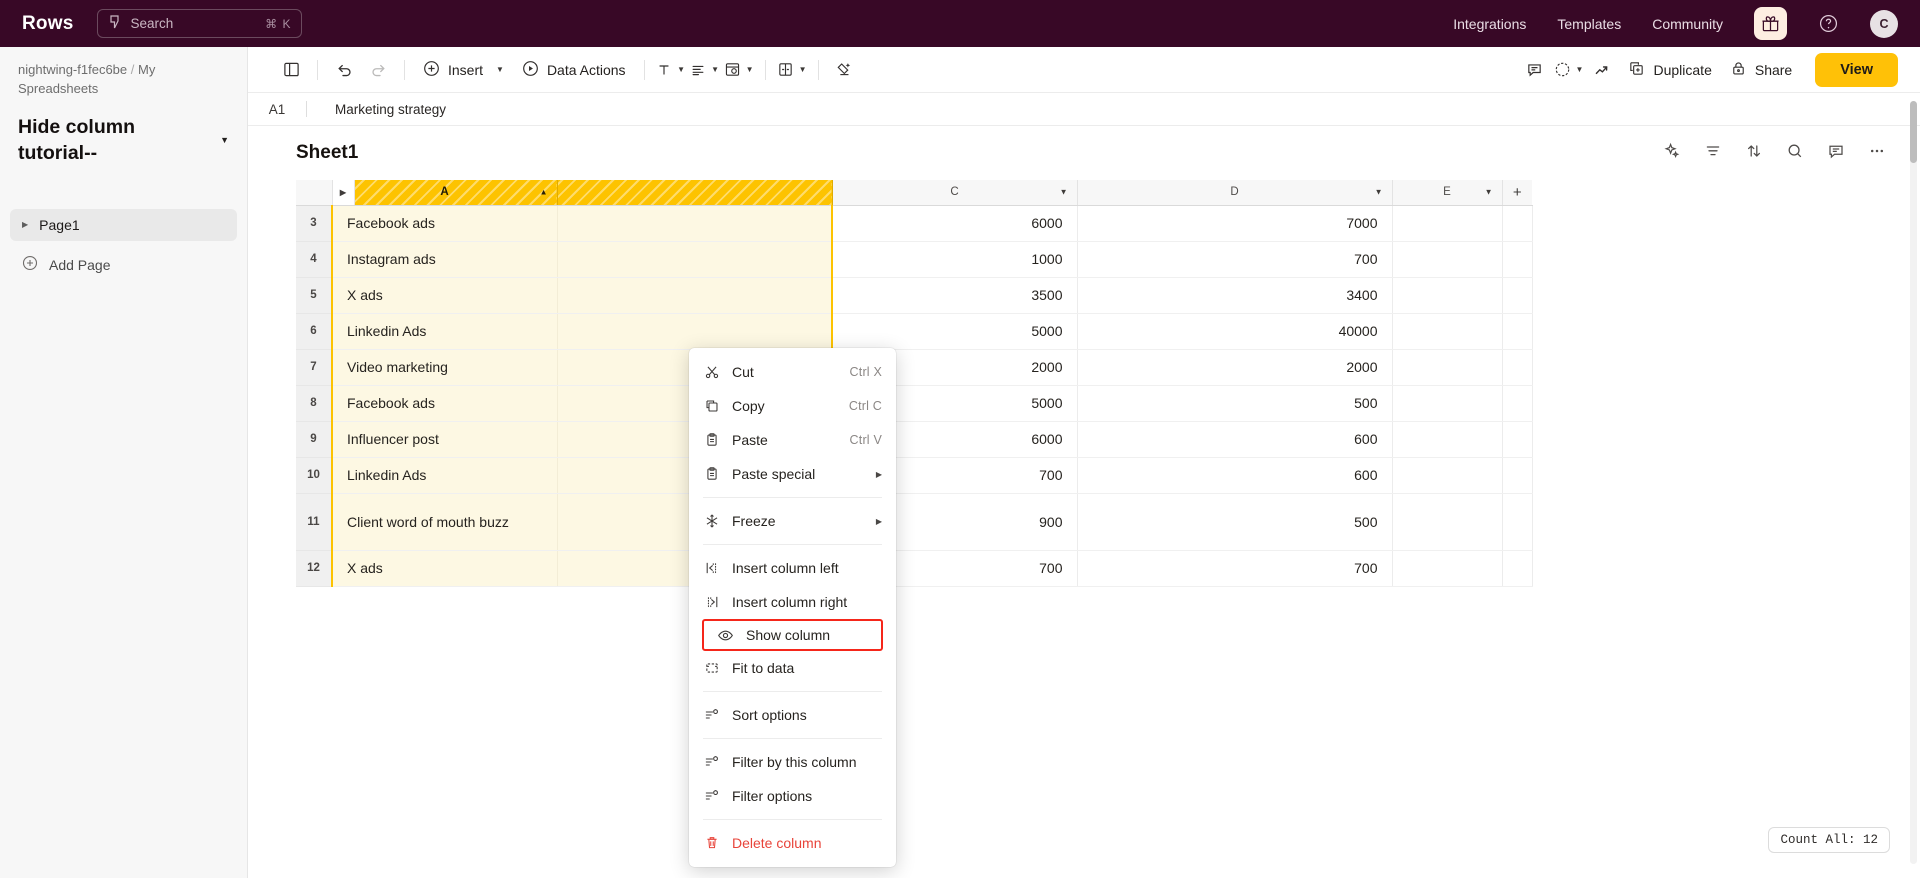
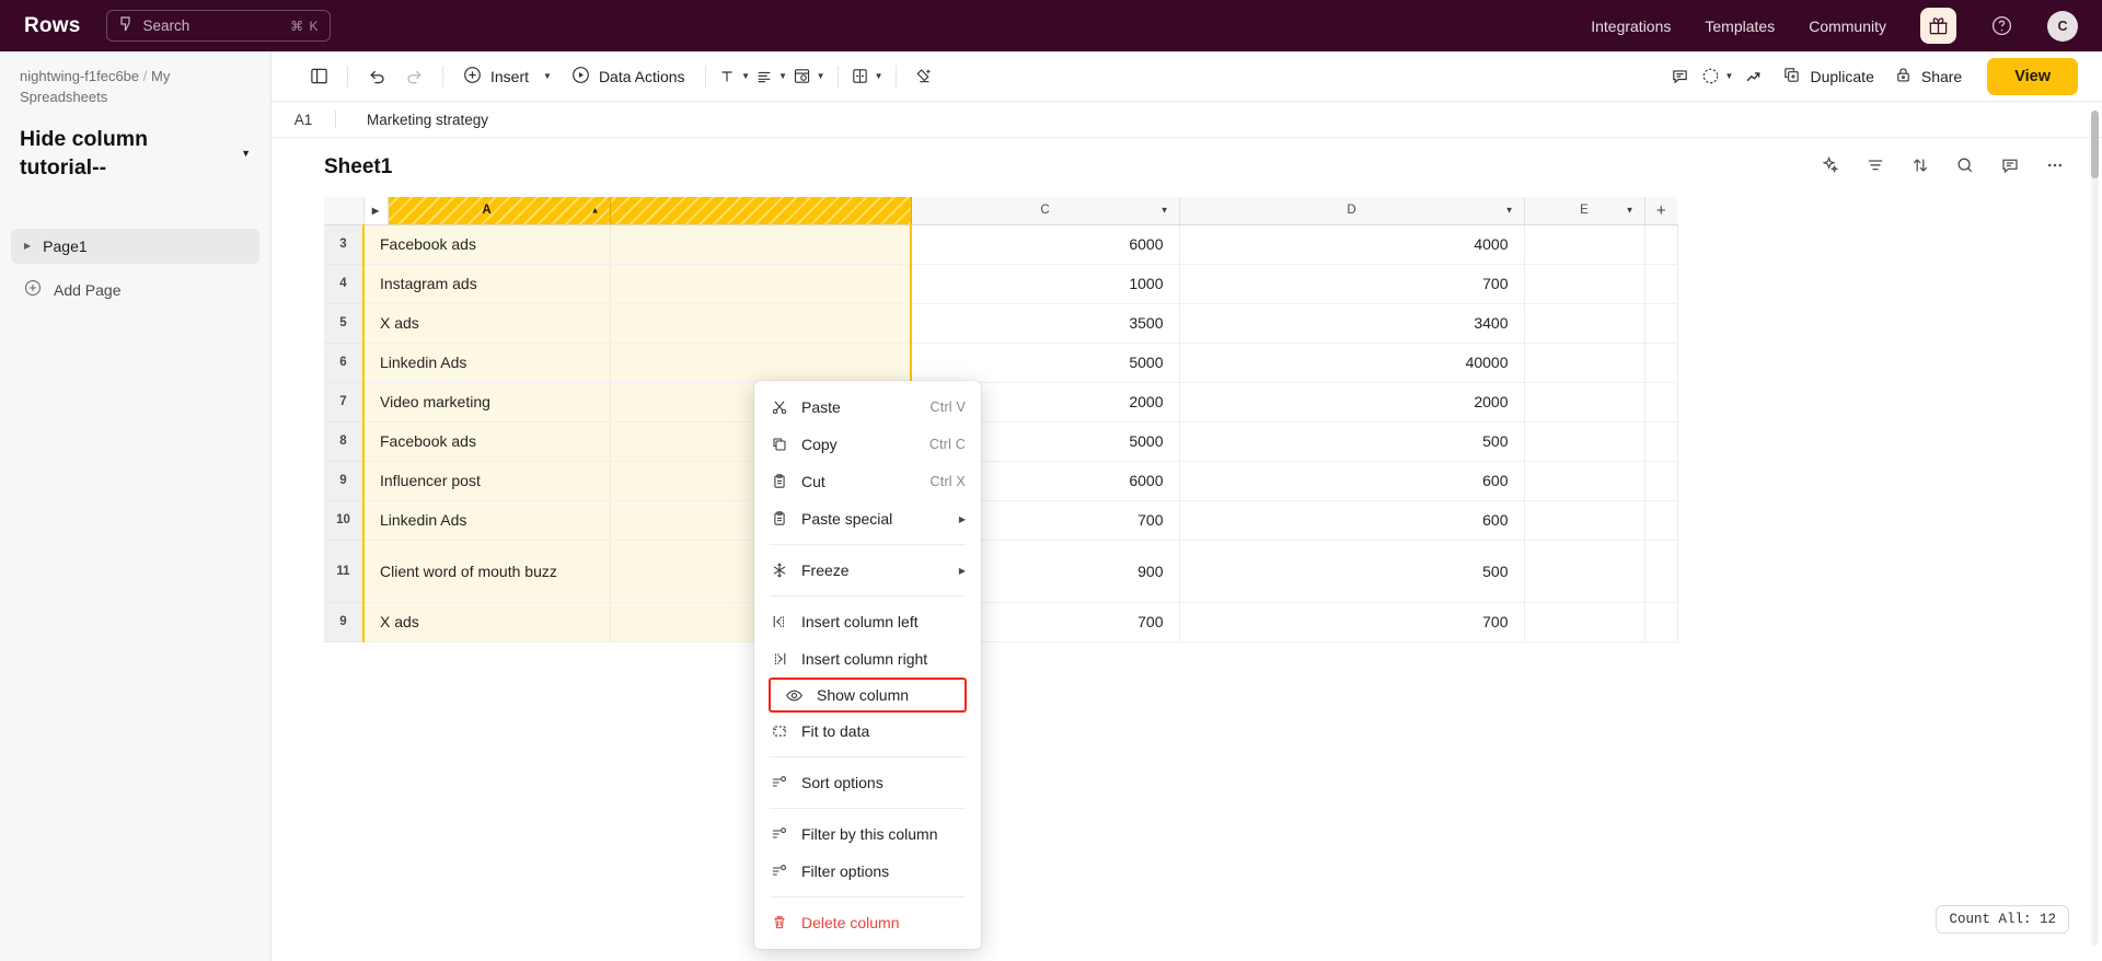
  Rows
  Search
  ⌘ K
  Integrations
  Templates
  Community
  C
  nightwing-f1fec6be / My Spreadsheets
  Hide column tutorial--
  ▼
  ▶
  Page1
  Add Page
  Insert
  ▼
  Data Actions
  ▼
  ▼
  ▼
  ▼
  ▼
  Duplicate
  Share
  View
  A1
  Marketing strategy
  Sheet1
  	▶ A ▲		C ▼	D ▼	E ▼	+
- 3	Facebook ads		6000	7000
+ 3	Facebook ads		6000	4000
  4	Instagram ads		1000	700
  5	X ads		3500	3400
  6	Linkedin Ads		5000	40000
  7	Video marketing		2000	2000
  8	Facebook ads		5000	500
  9	Influencer post		6000	600
  10	Linkedin Ads		700	600
  11	Client word of mouth buzz		900	500
- 12	X ads		700	700
+ 9	X ads		700	700
- Cut
+ Paste
- Ctrl X
+ Ctrl V
  Copy
  Ctrl C
- Paste
+ Cut
- Ctrl V
+ Ctrl X
  Paste special
  ▶
  Freeze
  ▶
  Insert column left
  Insert column right
  Show column
  Fit to data
  Sort options
  Filter by this column
  Filter options
  Delete column
  Count All: 12
